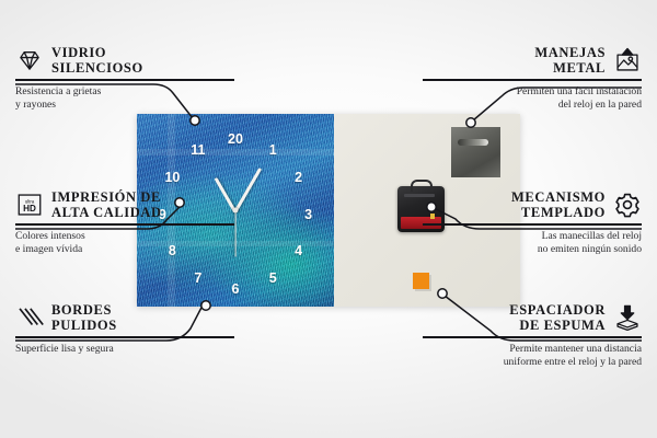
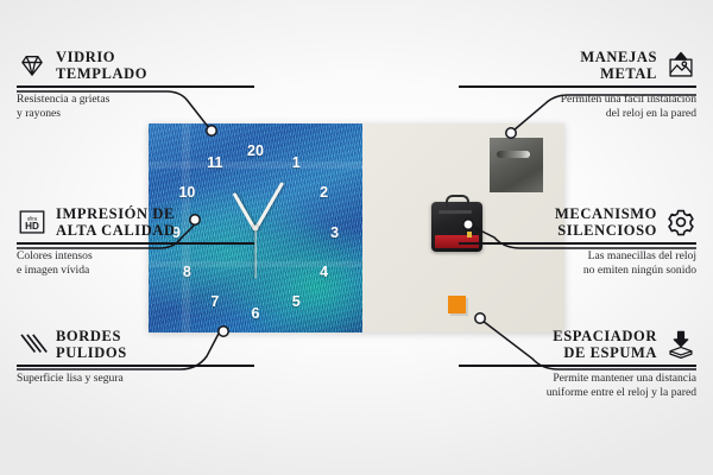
  20
  1
  2
  3
  4
  5
  6
  7
  8
  9
  10
  11
  VIDRIO
- SILENCIOSO
+ TEMPLADO
  Resistencia a grietas
  y rayones
  HD
  IMPRESIÓN DE
  ALTA CALIDAD
  Colores intensos
  e imagen vívida
  BORDES
  PULIDOS
  Superficie lisa y segura
  MANEJAS
  METAL
  Permiten una fácil instalación
  del reloj en la pared
  MECANISMO
- TEMPLADO
+ SILENCIOSO
  Las manecillas del reloj
  no emiten ningún sonido
  ESPACIADOR
  DE ESPUMA
  Permite mantener una distancia
  uniforme entre el reloj y la pared
